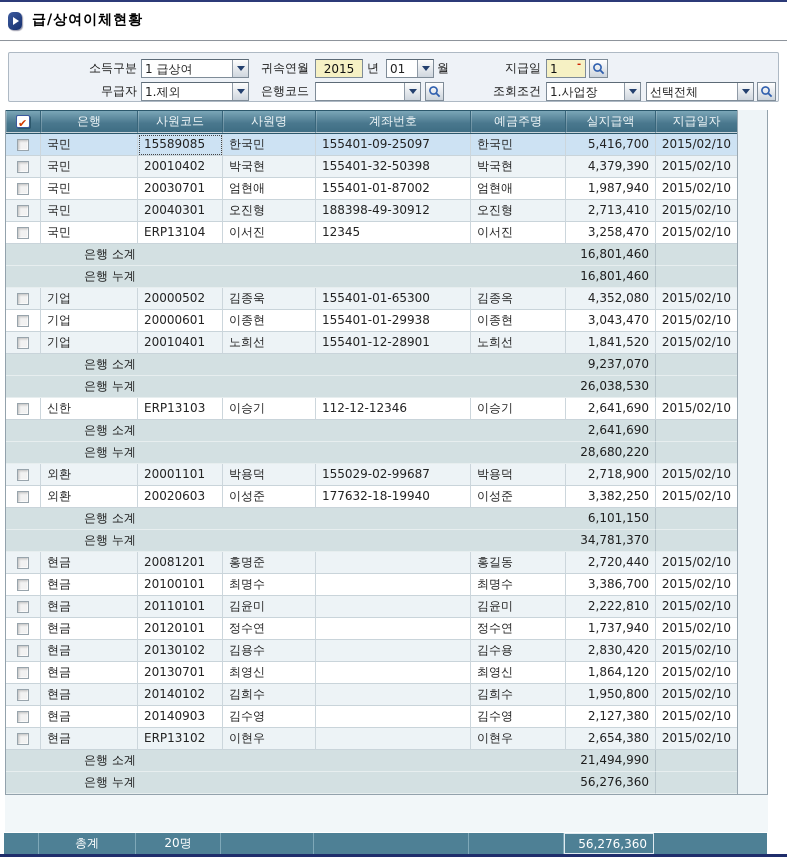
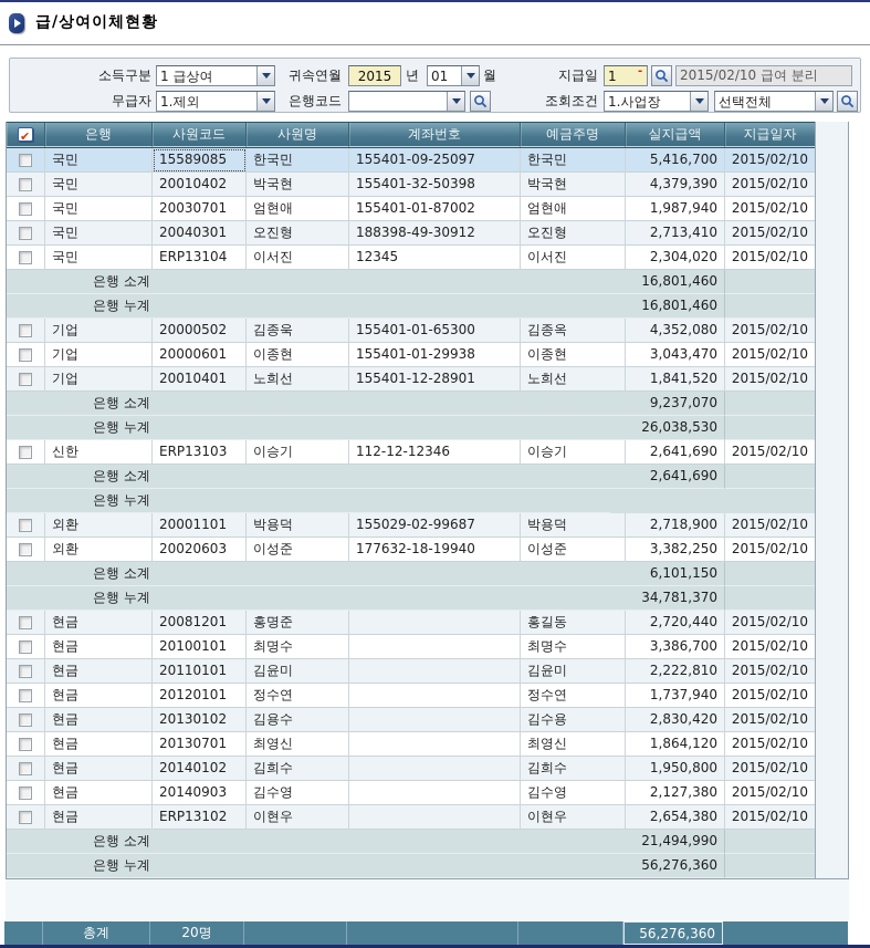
  급/상여이체현황
  소득구분
  1 급상여
  귀속연월
  2015
  년
  01
  월
  지급일
  1
  -
+ 2015/02/10 급여 분리
  무급자
  1.제외
  은행코드
  조회조건
  1.사업장
  선택전체
  은행
  사원코드
  사원명
  계좌번호
  예금주명
  실지급액
  지급일자
  국민
  15589085
  한국민
  155401-09-25097
  한국민
  5,416,700
  2015/02/10
  국민
  20010402
  박국현
  155401-32-50398
  박국현
  4,379,390
  2015/02/10
  국민
  20030701
  엄현애
  155401-01-87002
  엄현애
  1,987,940
  2015/02/10
  국민
  20040301
  오진형
  188398-49-30912
  오진형
  2,713,410
  2015/02/10
  국민
  ERP13104
  이서진
  12345
  이서진
- 3,258,470
+ 2,304,020
  2015/02/10
  은행 소계
  16,801,460
  은행 누계
  16,801,460
  기업
  20000502
  김종욱
  155401-01-65300
  김종옥
  4,352,080
  2015/02/10
  기업
  20000601
  이종현
  155401-01-29938
  이종현
  3,043,470
  2015/02/10
  기업
  20010401
  노희선
  155401-12-28901
  노희선
  1,841,520
  2015/02/10
  은행 소계
  9,237,070
  은행 누계
  26,038,530
  신한
  ERP13103
  이승기
  112-12-12346
  이승기
  2,641,690
  2015/02/10
  은행 소계
  2,641,690
  은행 누계
- 28,680,220
  외환
  20001101
  박용덕
  155029-02-99687
  박용덕
  2,718,900
  2015/02/10
  외환
  20020603
  이성준
  177632-18-19940
  이성준
  3,382,250
  2015/02/10
  은행 소계
  6,101,150
  은행 누계
  34,781,370
  현금
  20081201
  홍명준
  홍길동
  2,720,440
  2015/02/10
  현금
  20100101
  최명수
  최명수
  3,386,700
  2015/02/10
  현금
  20110101
  김윤미
  김윤미
  2,222,810
  2015/02/10
  현금
  20120101
  정수연
  정수연
  1,737,940
  2015/02/10
  현금
  20130102
  김용수
  김수용
  2,830,420
  2015/02/10
  현금
  20130701
  최영신
  최영신
  1,864,120
  2015/02/10
  현금
  20140102
  김희수
  김희수
  1,950,800
  2015/02/10
  현금
  20140903
  김수영
  김수영
  2,127,380
  2015/02/10
  현금
  ERP13102
  이현우
  이현우
  2,654,380
  2015/02/10
  은행 소계
  21,494,990
  은행 누계
  56,276,360
  총계
  20명
  56,276,360
